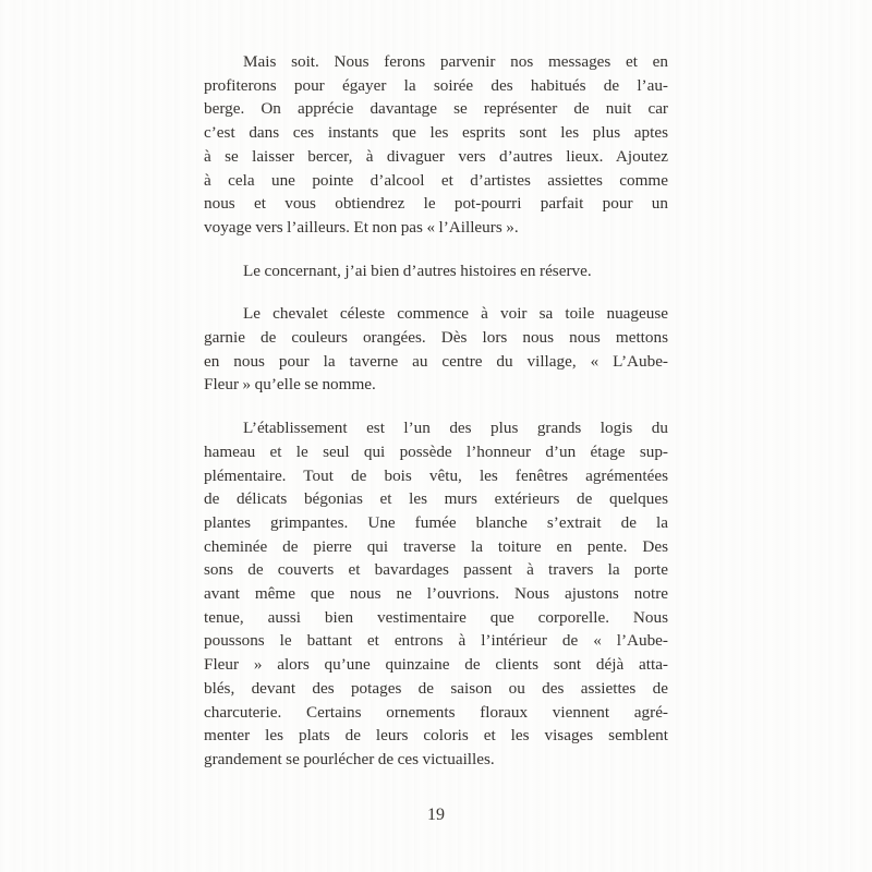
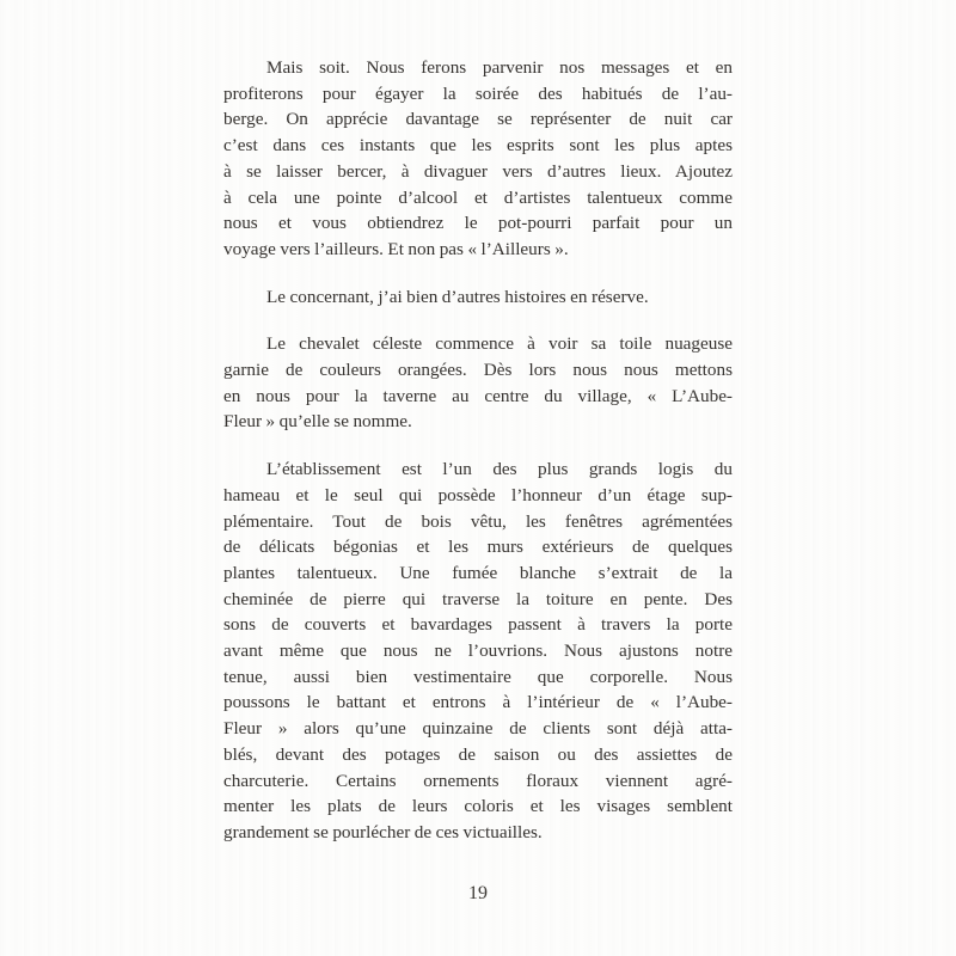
  Mais soit. Nous ferons parvenir nos messages et en
  profiterons pour égayer la soirée des habitués de l’au-
  berge. On apprécie davantage se représenter de nuit car
  c’est dans ces instants que les esprits sont les plus aptes
  à se laisser bercer, à divaguer vers d’autres lieux. Ajoutez
- à cela une pointe d’alcool et d’artistes assiettes comme
+ à cela une pointe d’alcool et d’artistes talentueux comme
  nous et vous obtiendrez le pot-pourri parfait pour un
  voyage vers l’ailleurs. Et non pas « l’Ailleurs ».
  Le concernant, j’ai bien d’autres histoires en réserve.
  Le chevalet céleste commence à voir sa toile nuageuse
  garnie de couleurs orangées. Dès lors nous nous mettons
  en nous pour la taverne au centre du village, « L’Aube-
  Fleur » qu’elle se nomme.
  L’établissement est l’un des plus grands logis du
  hameau et le seul qui possède l’honneur d’un étage sup-
  plémentaire. Tout de bois vêtu, les fenêtres agrémentées
  de délicats bégonias et les murs extérieurs de quelques
- plantes grimpantes. Une fumée blanche s’extrait de la
+ plantes talentueux. Une fumée blanche s’extrait de la
  cheminée de pierre qui traverse la toiture en pente. Des
  sons de couverts et bavardages passent à travers la porte
  avant même que nous ne l’ouvrions. Nous ajustons notre
  tenue, aussi bien vestimentaire que corporelle. Nous
  poussons le battant et entrons à l’intérieur de « l’Aube-
  Fleur » alors qu’une quinzaine de clients sont déjà atta-
  blés, devant des potages de saison ou des assiettes de
  charcuterie. Certains ornements floraux viennent agré-
  menter les plats de leurs coloris et les visages semblent
  grandement se pourlécher de ces victuailles.
  19
